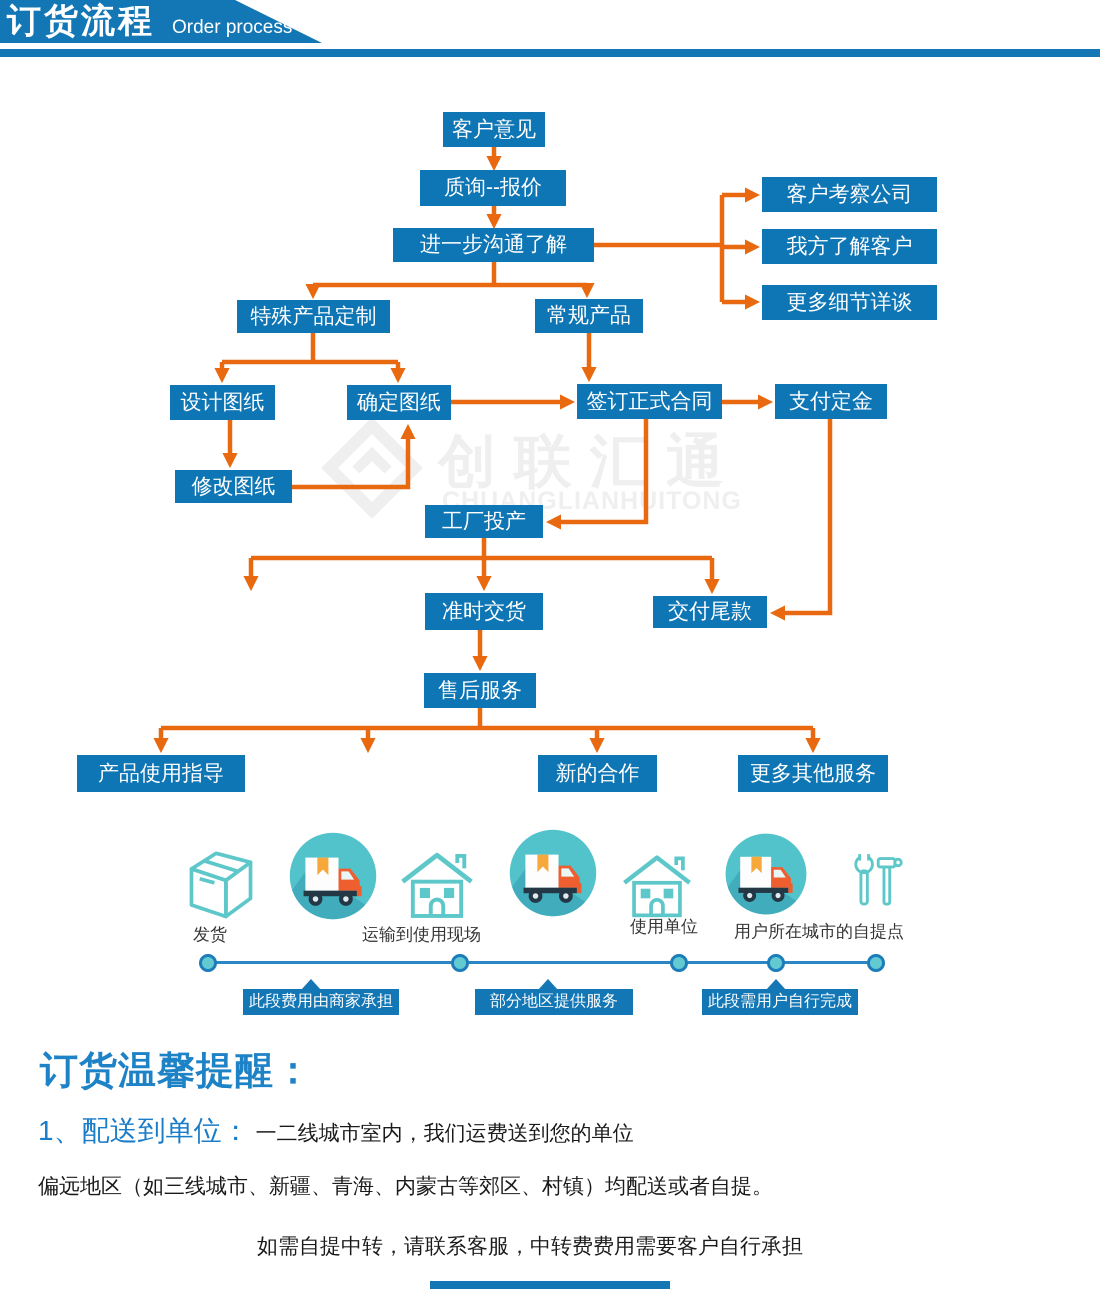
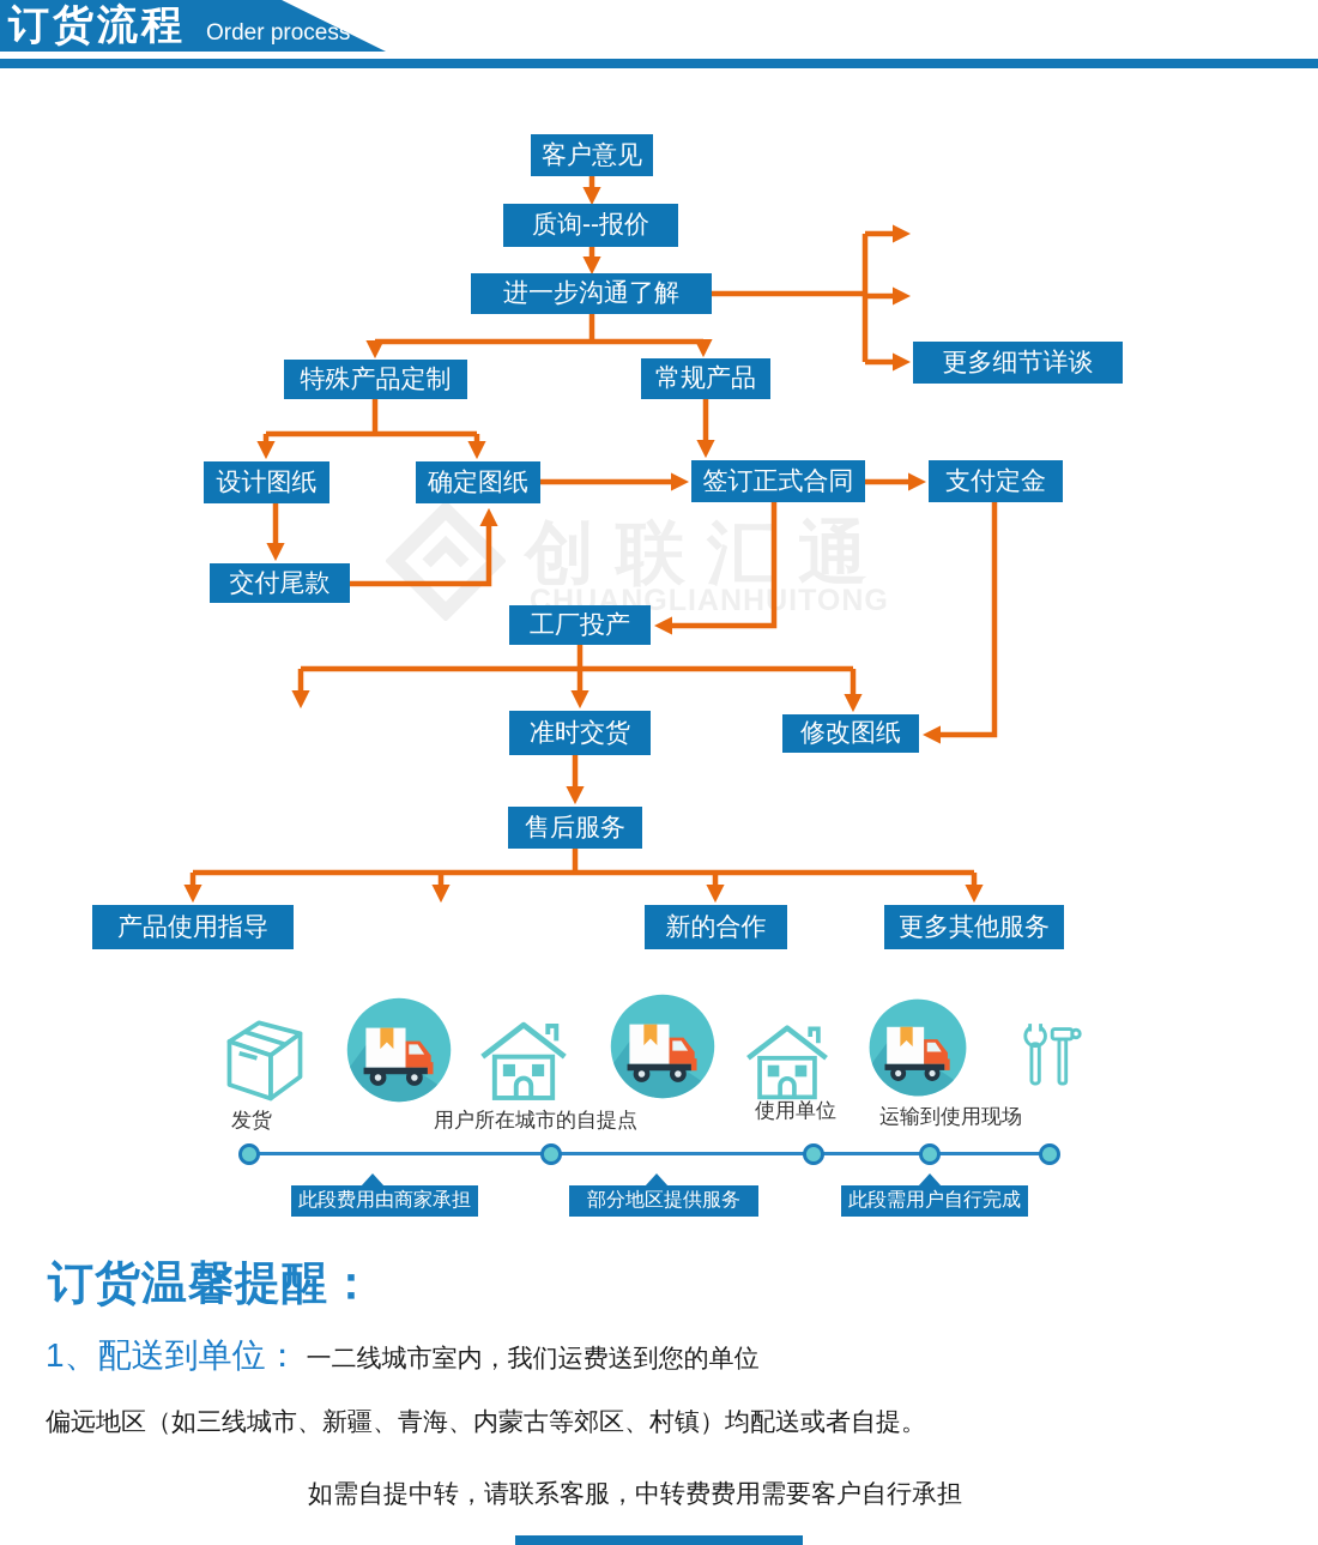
  订货流程
  Order process
  创联汇通
  CHUANGLIANHUITONG
  客户意见
  质询--报价
  进一步沟通了解
- 客户考察公司
- 我方了解客户
  更多细节详谈
  特殊产品定制
  常规产品
  设计图纸
  确定图纸
  签订正式合同
  支付定金
- 修改图纸
+ 交付尾款
  工厂投产
  准时交货
- 交付尾款
+ 修改图纸
  售后服务
  产品使用指导
  新的合作
  更多其他服务
  发货
- 运输到使用现场
+ 用户所在城市的自提点
  使用单位
- 用户所在城市的自提点
+ 运输到使用现场
  此段费用由商家承担
  部分地区提供服务
  此段需用户自行完成
  订货温馨提醒：
  1、配送到单位：
  一二线城市室内，我们运费送到您的单位
  偏远地区（如三线城市、新疆、青海、内蒙古等郊区、村镇）均配送或者自提。
  如需自提中转，请联系客服，中转费费用需要客户自行承担
